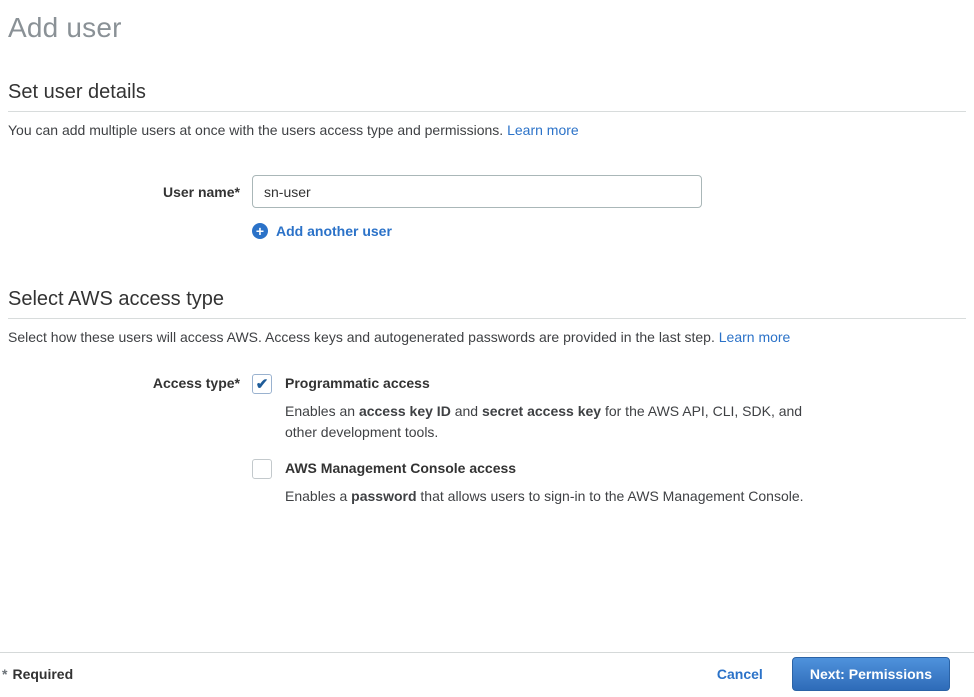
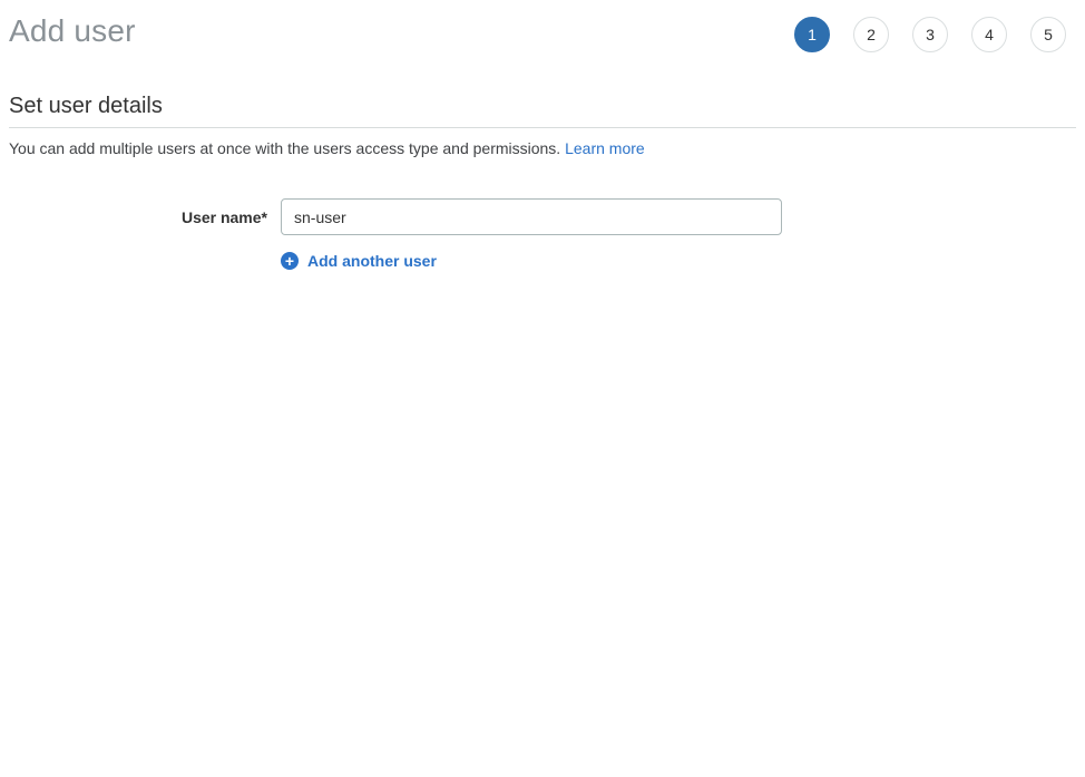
  Add user
+ 1
+ 2
+ 3
+ 4
+ 5
  Set user details
  You can add multiple users at once with the users access type and permissions. Learn more
  User name*
  sn-user
  +
  Add another user
- Select AWS access type
- Select how these users will access AWS. Access keys and autogenerated passwords are provided in the last step. Learn more
- Access type*
- ✔
- Programmatic access
- Enables an access key ID and secret access key for the AWS API, CLI, SDK, and other development tools.
- AWS Management Console access
- Enables a password that allows users to sign-in to the AWS Management Console.
- * Required
- Cancel
- Next: Permissions
